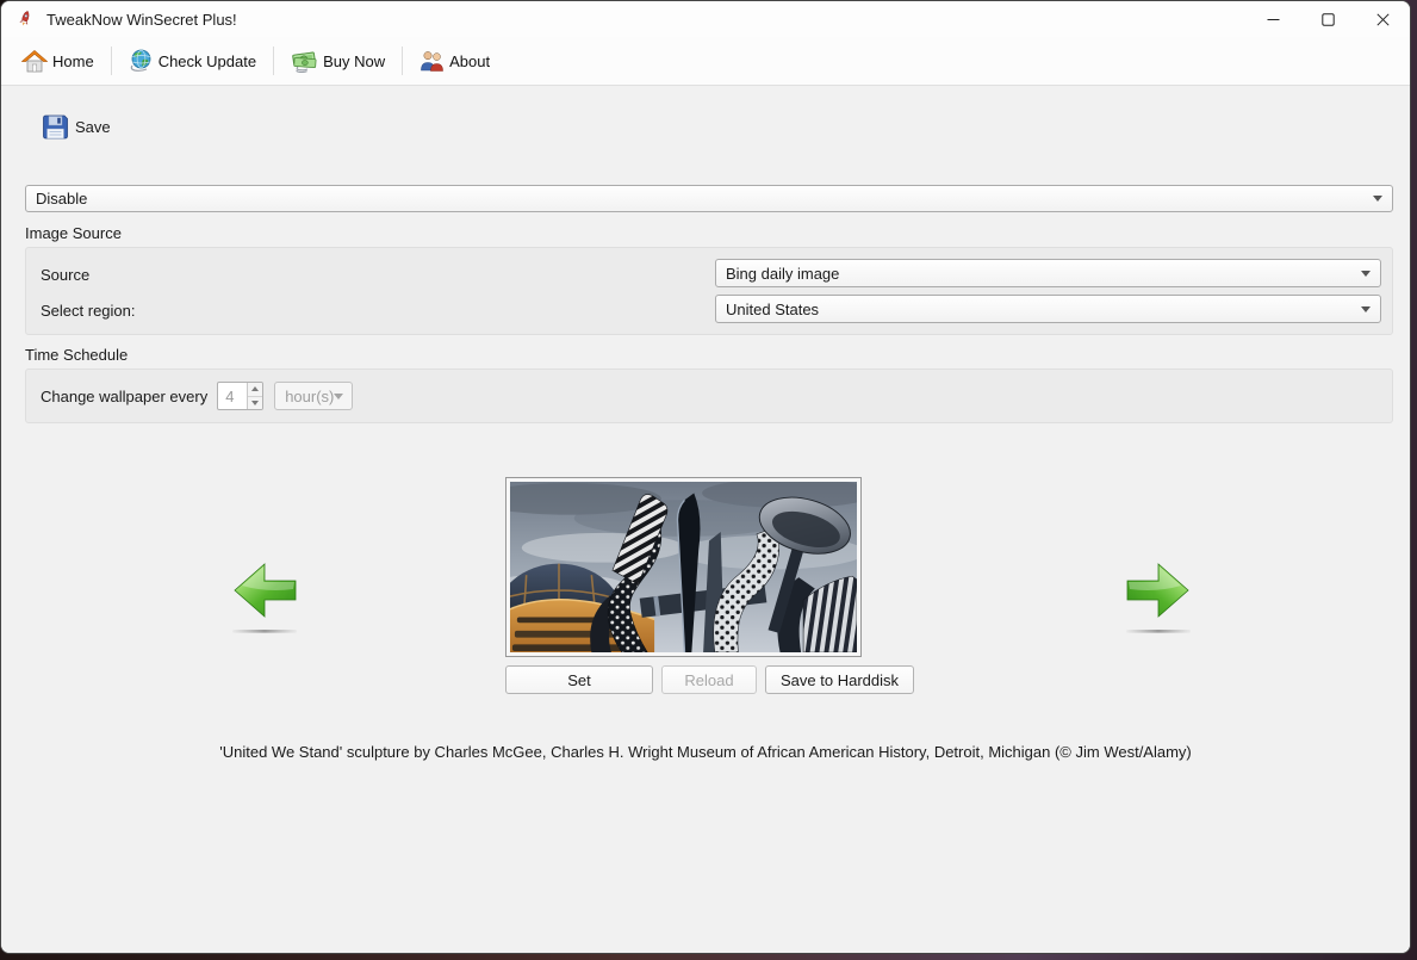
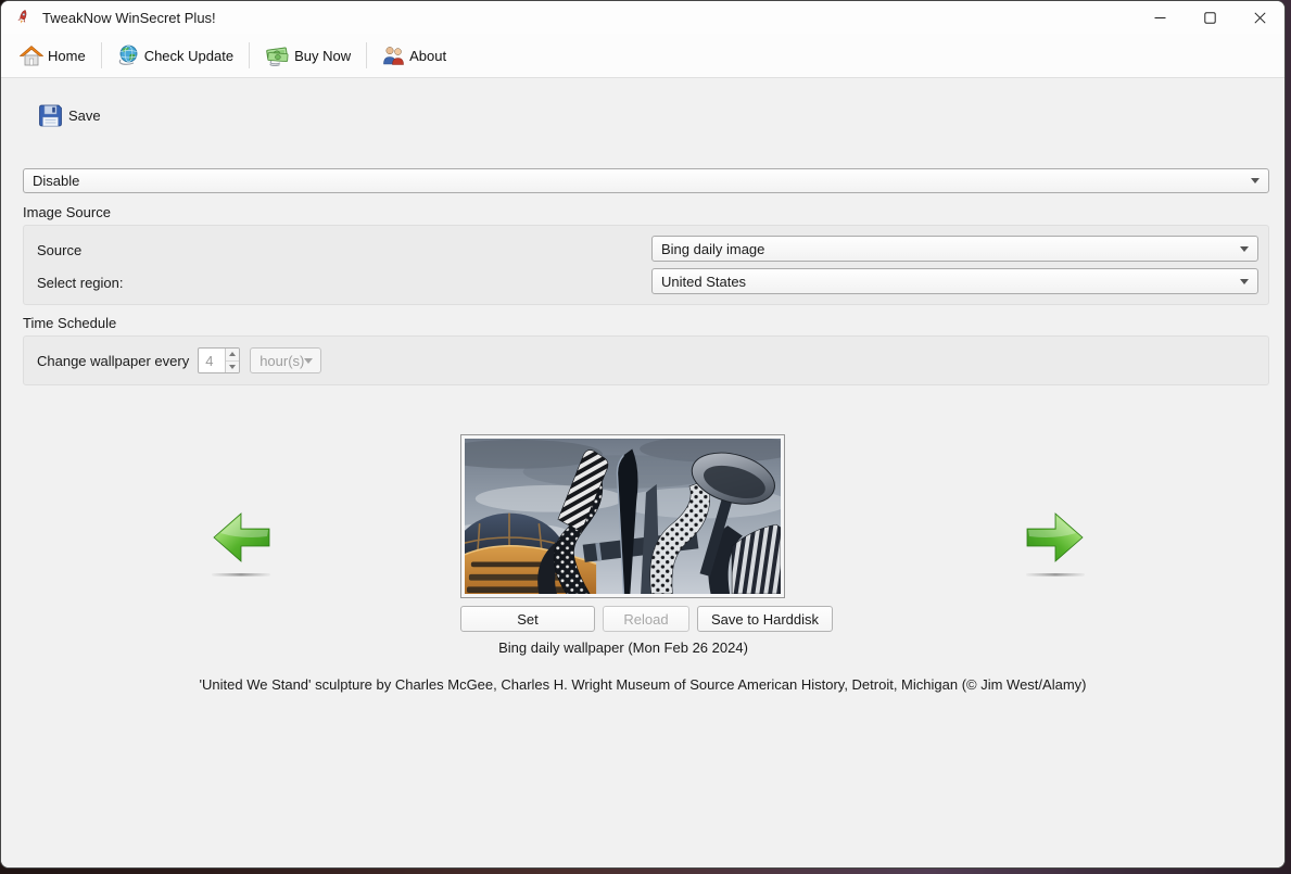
  TweakNow WinSecret Plus!
  Home
  Check Update
  Buy Now
  About
  Save
  Disable
  Image Source
  Source
  Bing daily image
  Select region:
  United States
  Time Schedule
  Change wallpaper every
  4
  hour(s)
  Set
  Reload
  Save to Harddisk
+ Bing daily wallpaper (Mon Feb 26 2024)
- 'United We Stand' sculpture by Charles McGee, Charles H. Wright Museum of African American History, Detroit, Michigan (© Jim West/Alamy)
+ 'United We Stand' sculpture by Charles McGee, Charles H. Wright Museum of Source American History, Detroit, Michigan (© Jim West/Alamy)
